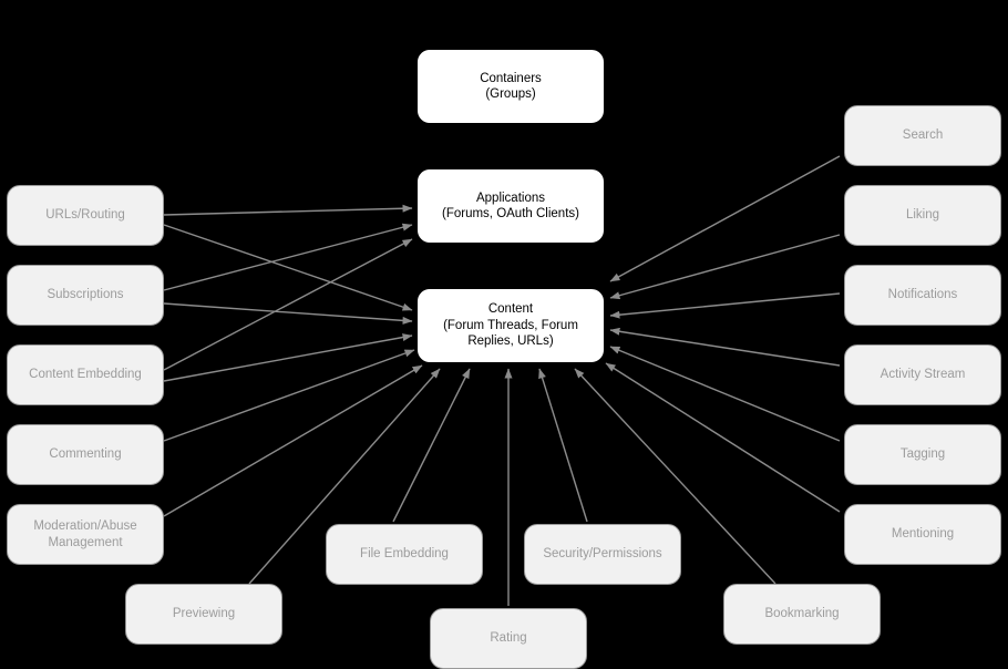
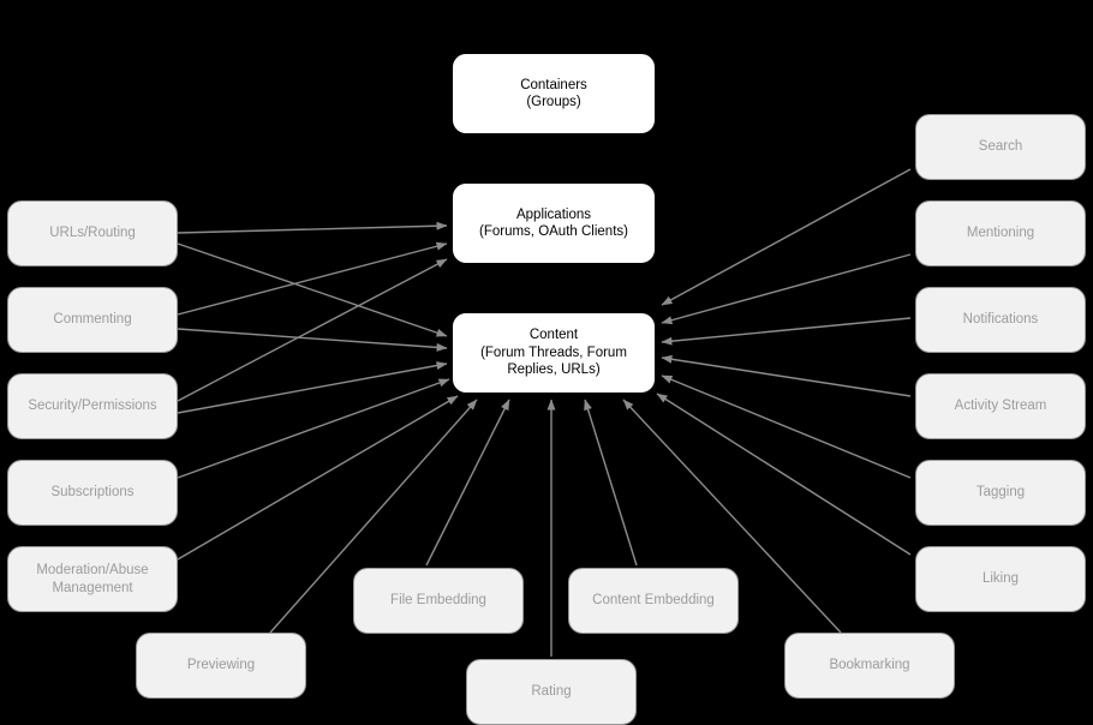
  Containers
  (Groups)
  Applications
  (Forums, OAuth Clients)
  Content
  (Forum Threads, Forum
  Replies, URLs)
  URLs/Routing
- Subscriptions
+ Commenting
- Content Embedding
+ Security/Permissions
- Commenting
+ Subscriptions
  Moderation/Abuse
  Management
  Search
- Liking
+ Mentioning
  Notifications
  Activity Stream
  Tagging
- Mentioning
+ Liking
  Previewing
  File Embedding
  Rating
- Security/Permissions
+ Content Embedding
  Bookmarking
